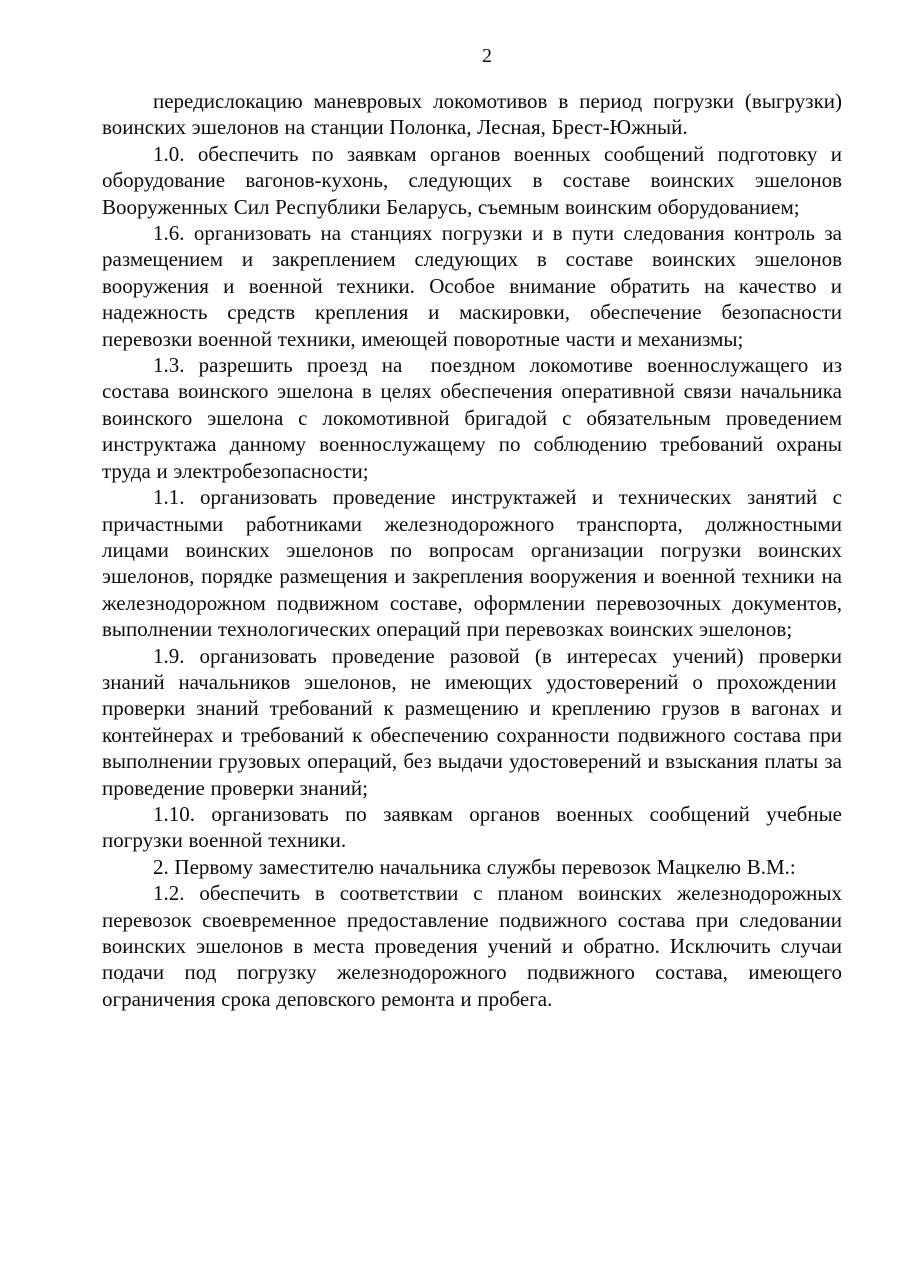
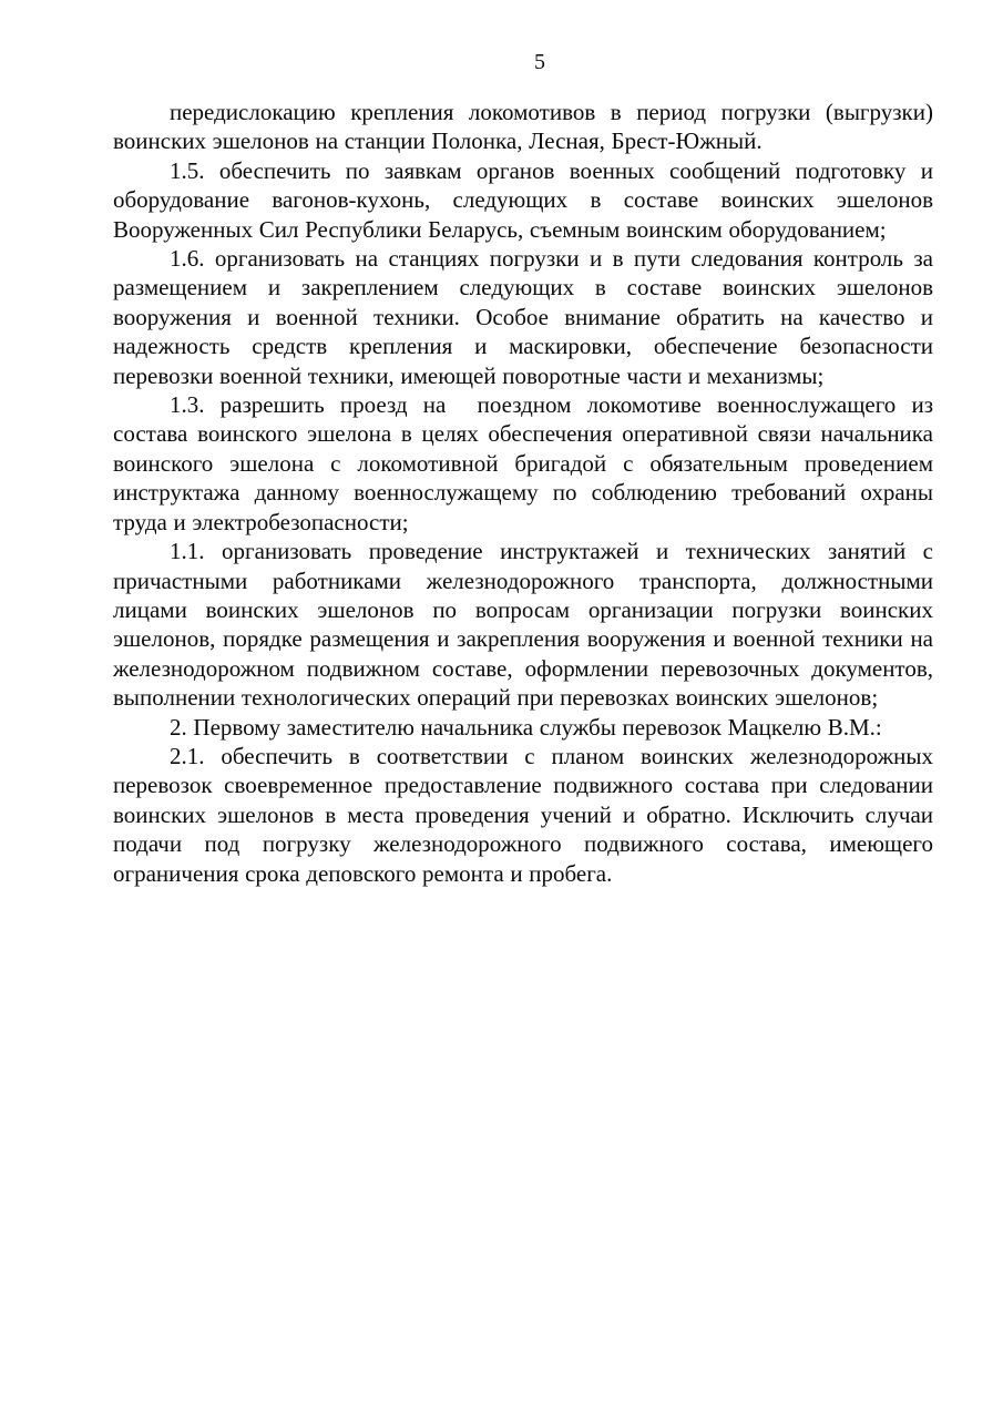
- 2
+ 5
- передислокацию маневровых локомотивов в период погрузки (выгрузки) воинских эшелонов на станции Полонка, Лесная, Брест-Южный.
+ передислокацию крепления локомотивов в период погрузки (выгрузки) воинских эшелонов на станции Полонка, Лесная, Брест-Южный.
- 1.0. обеспечить по заявкам органов военных сообщений подготовку и оборудование вагонов-кухонь, следующих в составе воинских эшелонов Вооруженных Сил Республики Беларусь, съемным воинским оборудованием;
+ 1.5. обеспечить по заявкам органов военных сообщений подготовку и оборудование вагонов-кухонь, следующих в составе воинских эшелонов Вооруженных Сил Республики Беларусь, съемным воинским оборудованием;
  1.6. организовать на станциях погрузки и в пути следования контроль за размещением и закреплением следующих в составе воинских эшелонов вооружения и военной техники. Особое внимание обратить на качество и надежность средств крепления и маскировки, обеспечение безопасности перевозки военной техники, имеющей поворотные части и механизмы;
  1.3. разрешить проезд на поездном локомотиве военнослужащего из состава воинского эшелона в целях обеспечения оперативной связи начальника воинского эшелона с локомотивной бригадой с обязательным проведением инструктажа данному военнослужащему по соблюдению требований охраны труда и электробезопасности;
  1.1. организовать проведение инструктажей и технических занятий с причастными работниками железнодорожного транспорта, должностными лицами воинских эшелонов по вопросам организации погрузки воинских эшелонов, порядке размещения и закрепления вооружения и военной техники на железнодорожном подвижном составе, оформлении перевозочных документов, выполнении технологических операций при перевозках воинских эшелонов;
- 1.9. организовать проведение разовой (в интересах учений) проверки знаний начальников эшелонов, не имеющих удостоверений о прохождении проверки знаний требований к размещению и креплению грузов в вагонах и контейнерах и требований к обеспечению сохранности подвижного состава при выполнении грузовых операций, без выдачи удостоверений и взыскания платы за проведение проверки знаний;
- 1.10. организовать по заявкам органов военных сообщений учебные погрузки военной техники.
  2. Первому заместителю начальника службы перевозок Мацкелю В.М.:
- 1.2. обеспечить в соответствии с планом воинских железнодорожных перевозок своевременное предоставление подвижного состава при следовании воинских эшелонов в места проведения учений и обратно. Исключить случаи подачи под погрузку железнодорожного подвижного состава, имеющего ограничения срока деповского ремонта и пробега.
+ 2.1. обеспечить в соответствии с планом воинских железнодорожных перевозок своевременное предоставление подвижного состава при следовании воинских эшелонов в места проведения учений и обратно. Исключить случаи подачи под погрузку железнодорожного подвижного состава, имеющего ограничения срока деповского ремонта и пробега.
